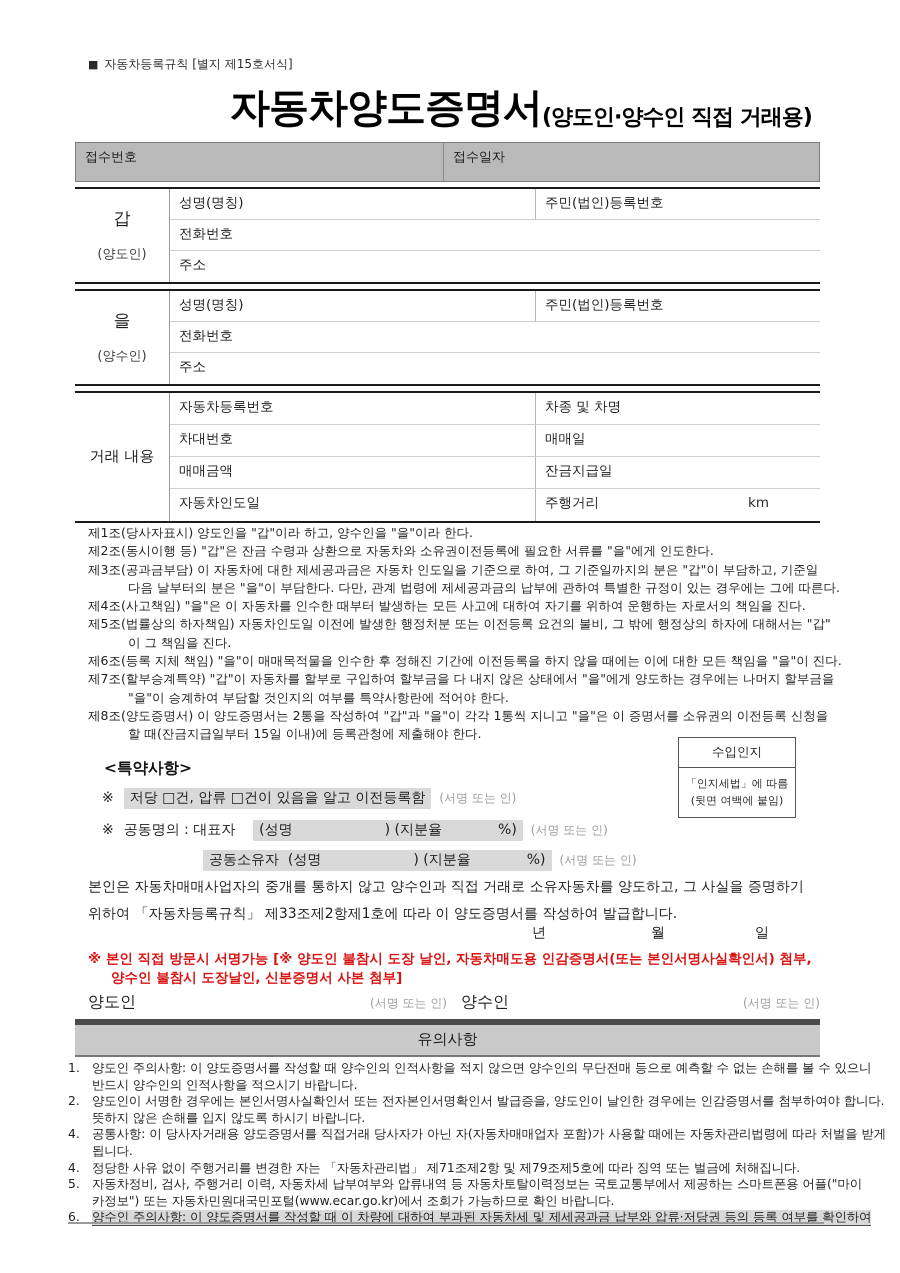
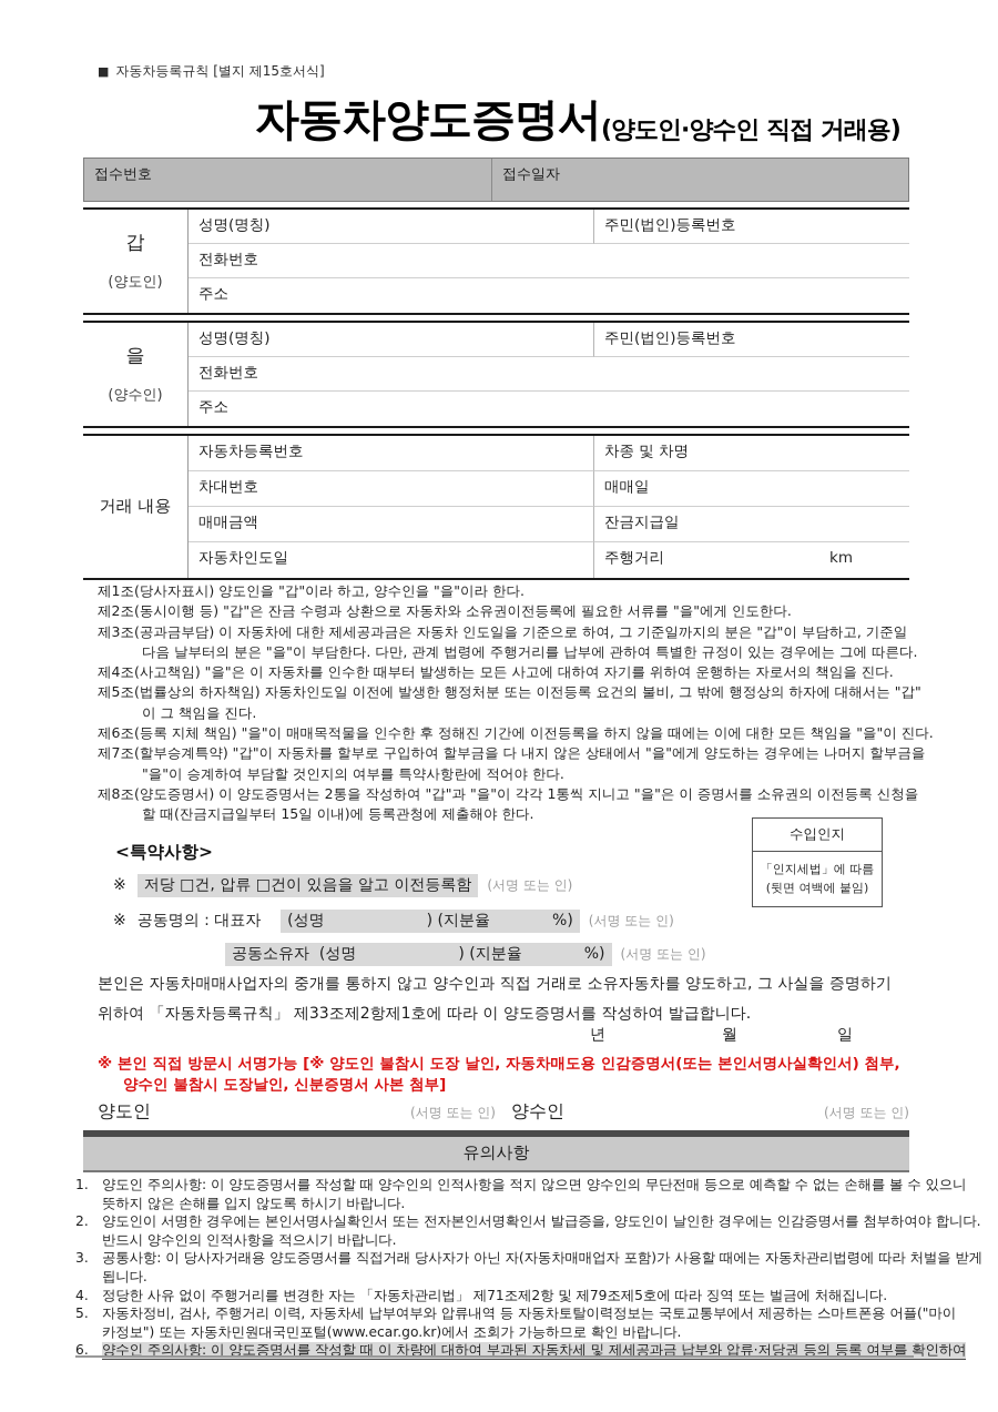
  ■ 자동차등록규칙 [별지 제15호서식]
  자동차양도증명서
  (양도인·양수인 직접 거래용)
  접수번호
  접수일자
  갑
  (양도인)
  성명(명칭)
  주민(법인)등록번호
  전화번호
  주소
  을
  (양수인)
  성명(명칭)
  주민(법인)등록번호
  전화번호
  주소
  거래 내용
  자동차등록번호
  차종 및 차명
  차대번호
  매매일
  매매금액
  잔금지급일
  자동차인도일
  주행거리
  km
  제1조(당사자표시) 양도인을 "갑"이라 하고, 양수인을 "을"이라 한다.
  제2조(동시이행 등) "갑"은 잔금 수령과 상환으로 자동차와 소유권이전등록에 필요한 서류를 "을"에게 인도한다.
  제3조(공과금부담) 이 자동차에 대한 제세공과금은 자동차 인도일을 기준으로 하여, 그 기준일까지의 분은 "갑"이 부담하고, 기준일
- 다음 날부터의 분은 "을"이 부담한다. 다만, 관계 법령에 제세공과금의 납부에 관하여 특별한 규정이 있는 경우에는 그에 따른다.
+ 다음 날부터의 분은 "을"이 부담한다. 다만, 관계 법령에 주행거리를 납부에 관하여 특별한 규정이 있는 경우에는 그에 따른다.
  제4조(사고책임) "을"은 이 자동차를 인수한 때부터 발생하는 모든 사고에 대하여 자기를 위하여 운행하는 자로서의 책임을 진다.
  제5조(법률상의 하자책임) 자동차인도일 이전에 발생한 행정처분 또는 이전등록 요건의 불비, 그 밖에 행정상의 하자에 대해서는 "갑"
  이 그 책임을 진다.
  제6조(등록 지체 책임) "을"이 매매목적물을 인수한 후 정해진 기간에 이전등록을 하지 않을 때에는 이에 대한 모든 책임을 "을"이 진다.
  제7조(할부승계특약) "갑"이 자동차를 할부로 구입하여 할부금을 다 내지 않은 상태에서 "을"에게 양도하는 경우에는 나머지 할부금을
  "을"이 승계하여 부담할 것인지의 여부를 특약사항란에 적어야 한다.
  제8조(양도증명서) 이 양도증명서는 2통을 작성하여 "갑"과 "을"이 각각 1통씩 지니고 "을"은 이 증명서를 소유권의 이전등록 신청을
  할 때(잔금지급일부터 15일 이내)에 등록관청에 제출해야 한다.
  수입인지
  「인지세법」에 따름
  (뒷면 여백에 붙임)
  <특약사항>
  ※ 저당 □건, 압류 □건이 있음을 알고 이전등록함 (서명 또는 인)
  ※ 공동명의 : 대표자 (성명 ) (지분율 %) (서명 또는 인)
  공동소유자 (성명 ) (지분율 %) (서명 또는 인)
  본인은 자동차매매사업자의 중개를 통하지 않고 양수인과 직접 거래로 소유자동차를 양도하고, 그 사실을 증명하기
  위하여 「자동차등록규칙」 제33조제2항제1호에 따라 이 양도증명서를 작성하여 발급합니다.
  년
  월
  일
  ※ 본인 직접 방문시 서명가능 [※ 양도인 불참시 도장 날인, 자동차매도용 인감증명서(또는 본인서명사실확인서) 첨부,
  양수인 불참시 도장날인, 신분증명서 사본 첨부]
  양도인
  (서명 또는 인)
  양수인
  (서명 또는 인)
  유의사항
  1. 양도인 주의사항: 이 양도증명서를 작성할 때 양수인의 인적사항을 적지 않으면 양수인의 무단전매 등으로 예측할 수 없는 손해를 볼 수 있으니
- 반드시 양수인의 인적사항을 적으시기 바랍니다.
+ 뜻하지 않은 손해를 입지 않도록 하시기 바랍니다.
  2. 양도인이 서명한 경우에는 본인서명사실확인서 또는 전자본인서명확인서 발급증을, 양도인이 날인한 경우에는 인감증명서를 첨부하여야 합니다.
- 뜻하지 않은 손해를 입지 않도록 하시기 바랍니다.
+ 반드시 양수인의 인적사항을 적으시기 바랍니다.
- 4. 공통사항: 이 당사자거래용 양도증명서를 직접거래 당사자가 아닌 자(자동차매매업자 포함)가 사용할 때에는 자동차관리법령에 따라 처벌을 받게
+ 3. 공통사항: 이 당사자거래용 양도증명서를 직접거래 당사자가 아닌 자(자동차매매업자 포함)가 사용할 때에는 자동차관리법령에 따라 처벌을 받게
  됩니다.
  4. 정당한 사유 없이 주행거리를 변경한 자는 「자동차관리법」 제71조제2항 및 제79조제5호에 따라 징역 또는 벌금에 처해집니다.
  5. 자동차정비, 검사, 주행거리 이력, 자동차세 납부여부와 압류내역 등 자동차토탈이력정보는 국토교통부에서 제공하는 스마트폰용 어플("마이
  카정보") 또는 자동차민원대국민포털(www.ecar.go.kr)에서 조회가 가능하므로 확인 바랍니다.
  6. 양수인 주의사항: 이 양도증명서를 작성할 때 이 차량에 대하여 부과된 자동차세 및 제세공과금 납부와 압류·저당권 등의 등록 여부를 확인하여
